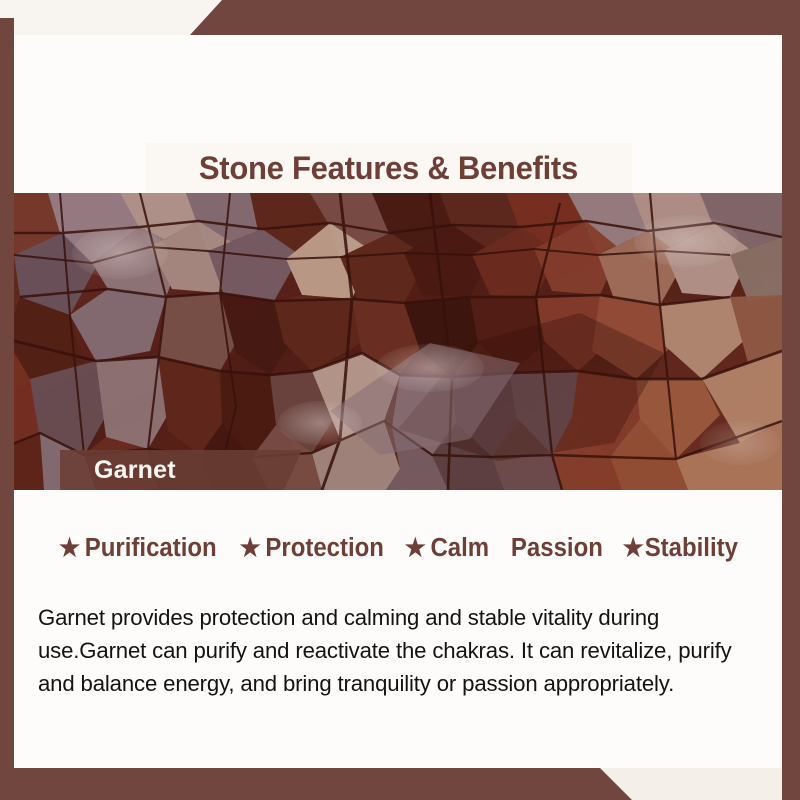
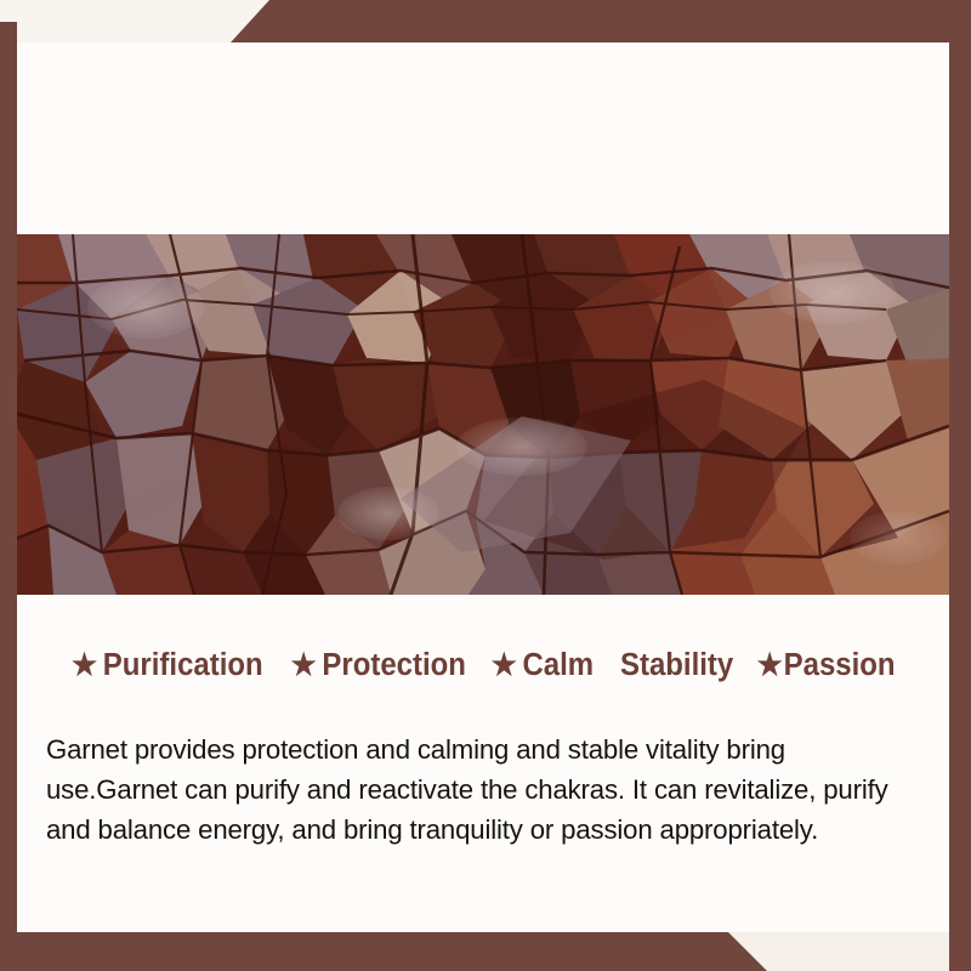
- Garnet
- Stone Features & Benefits
  ★
  Purification
  ★
  Protection
  ★
  Calm
- Passion
+ Stability
  ★
- Stability
+ Passion
- Garnet provides protection and calming and stable vitality during use.Garnet can purify and reactivate the chakras. It can revitalize, purify and balance energy, and bring tranquility or passion appropriately.
+ Garnet provides protection and calming and stable vitality bring use.Garnet can purify and reactivate the chakras. It can revitalize, purify and balance energy, and bring tranquility or passion appropriately.
